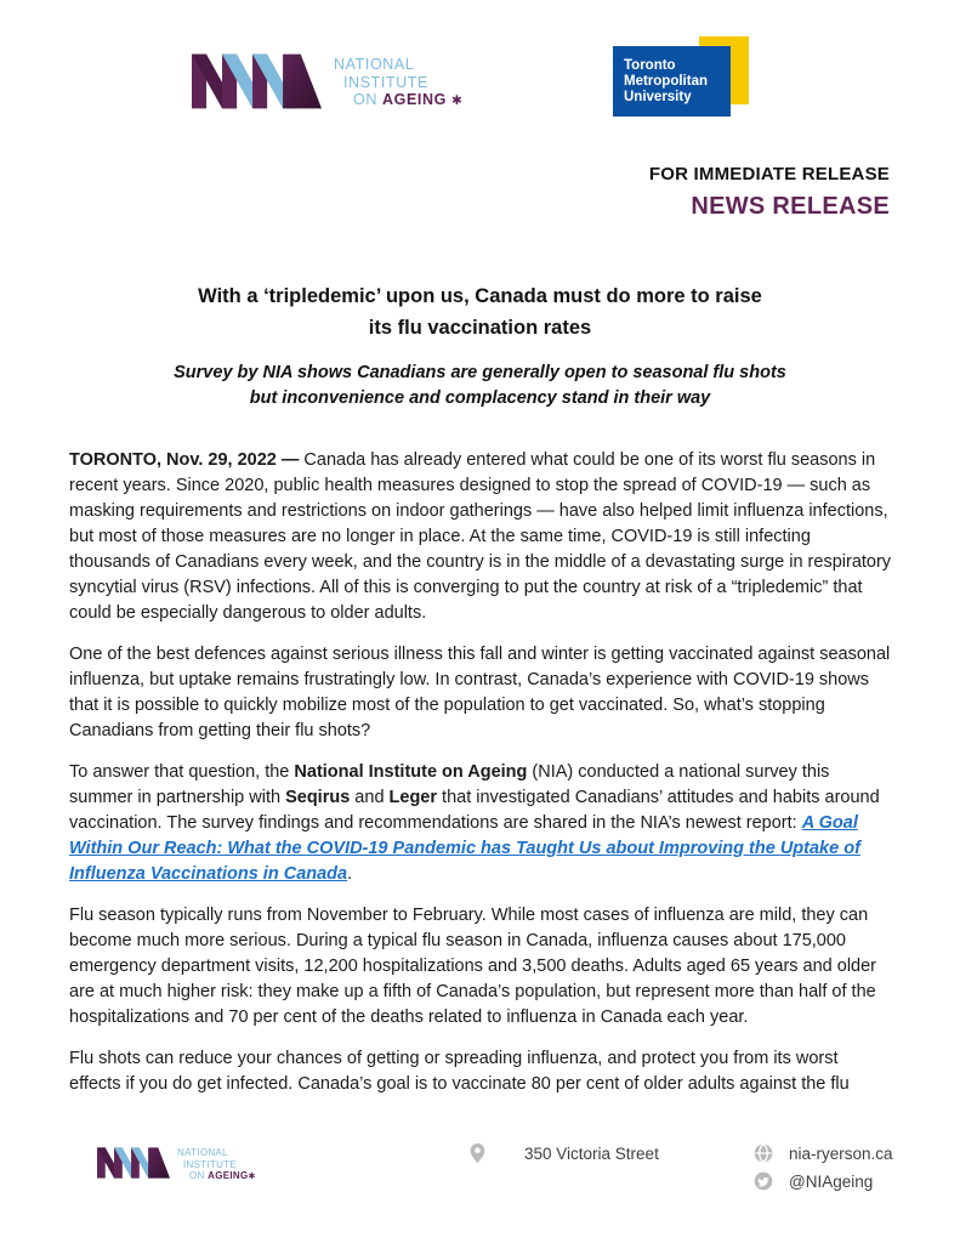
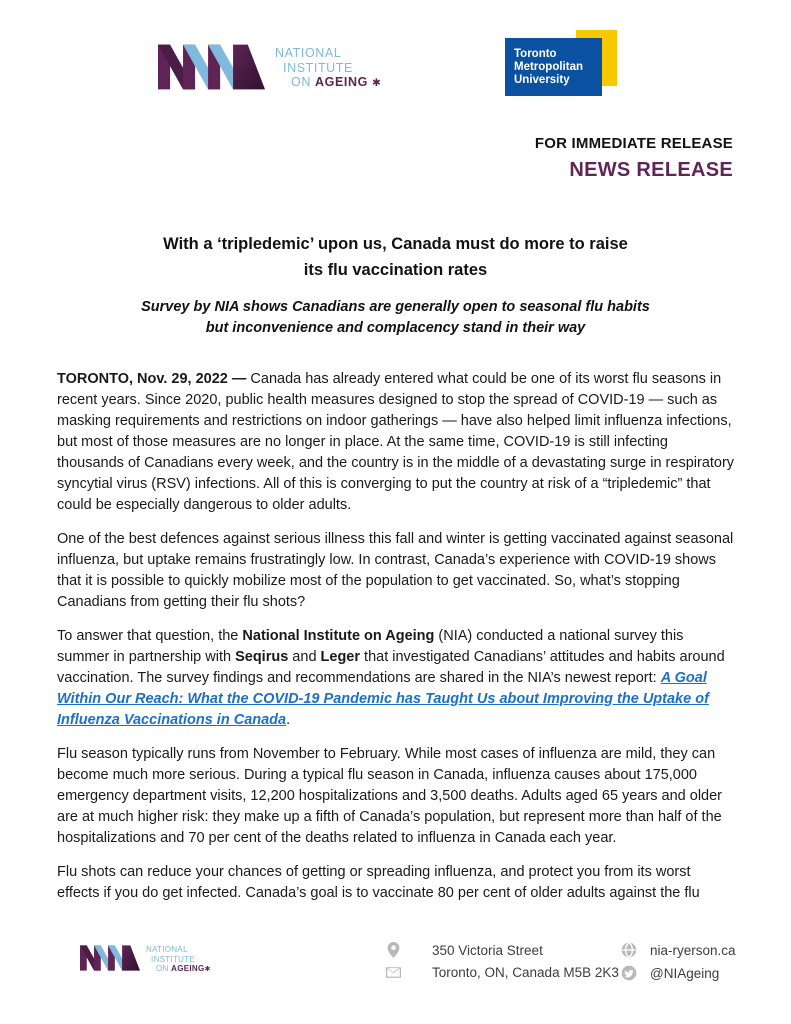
  NATIONAL
  INSTITUTE
  ON AGEING ✱
  Toronto
  Metropolitan
  University
  FOR IMMEDIATE RELEASE
  NEWS RELEASE
  With a ‘tripledemic’ upon us, Canada must do more to raise
  its flu vaccination rates
- Survey by NIA shows Canadians are generally open to seasonal flu shots
+ Survey by NIA shows Canadians are generally open to seasonal flu habits
  but inconvenience and complacency stand in their way
  TORONTO, Nov. 29, 2022 — Canada has already entered what could be one of its worst flu seasons in recent years. Since 2020, public health measures designed to stop the spread of COVID-19 — such as masking requirements and restrictions on indoor gatherings — have also helped limit influenza infections, but most of those measures are no longer in place. At the same time, COVID-19 is still infecting thousands of Canadians every week, and the country is in the middle of a devastating surge in respiratory syncytial virus (RSV) infections. All of this is converging to put the country at risk of a “tripledemic” that could be especially dangerous to older adults.
  One of the best defences against serious illness this fall and winter is getting vaccinated against seasonal influenza, but uptake remains frustratingly low. In contrast, Canada’s experience with COVID-19 shows that it is possible to quickly mobilize most of the population to get vaccinated. So, what’s stopping Canadians from getting their flu shots?
  To answer that question, the National Institute on Ageing (NIA) conducted a national survey this summer in partnership with Seqirus and Leger that investigated Canadians’ attitudes and habits around vaccination. The survey findings and recommendations are shared in the NIA’s newest report: A Goal Within Our Reach: What the COVID-19 Pandemic has Taught Us about Improving the Uptake of Influenza Vaccinations in Canada.
  Flu season typically runs from November to February. While most cases of influenza are mild, they can become much more serious. During a typical flu season in Canada, influenza causes about 175,000 emergency department visits, 12,200 hospitalizations and 3,500 deaths. Adults aged 65 years and older are at much higher risk: they make up a fifth of Canada’s population, but represent more than half of the hospitalizations and 70 per cent of the deaths related to influenza in Canada each year.
  Flu shots can reduce your chances of getting or spreading influenza, and protect you from its worst effects if you do get infected. Canada’s goal is to vaccinate 80 per cent of older adults against the flu
  NATIONAL
  INSTITUTE
  ON AGEING
  350 Victoria Street
+ Toronto, ON, Canada M5B 2K3
  nia-ryerson.ca
  @NIAgeing
